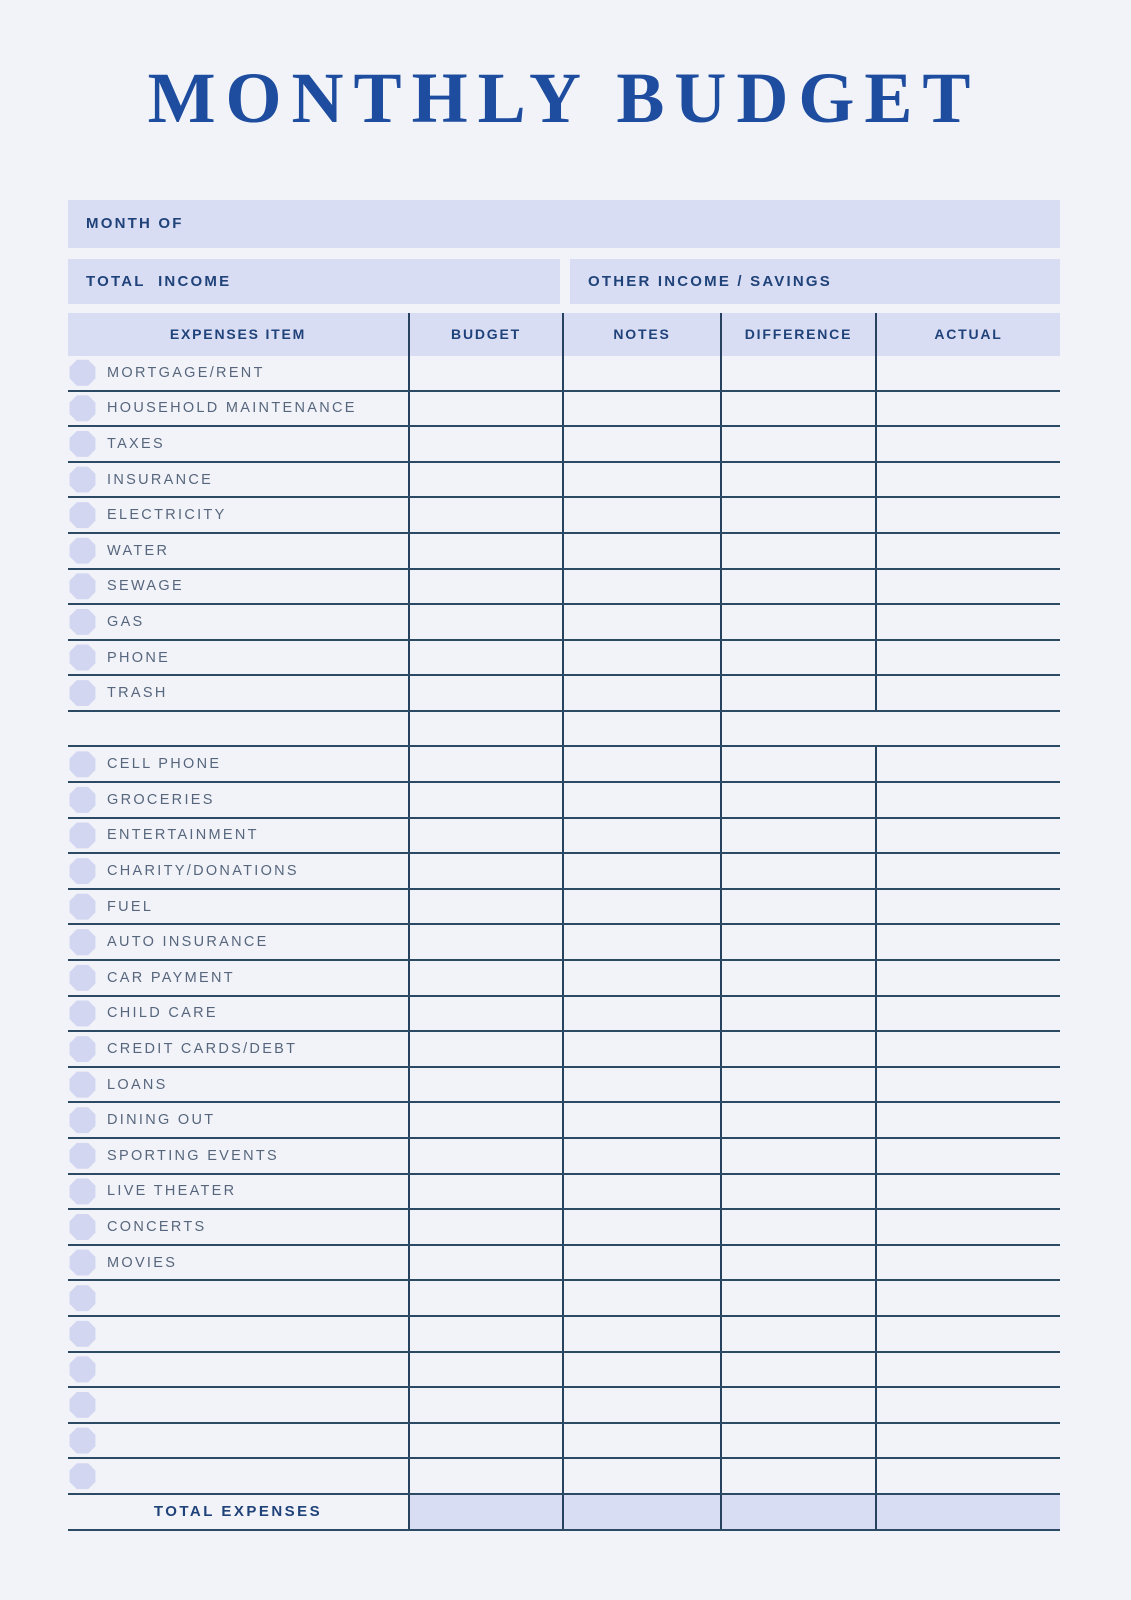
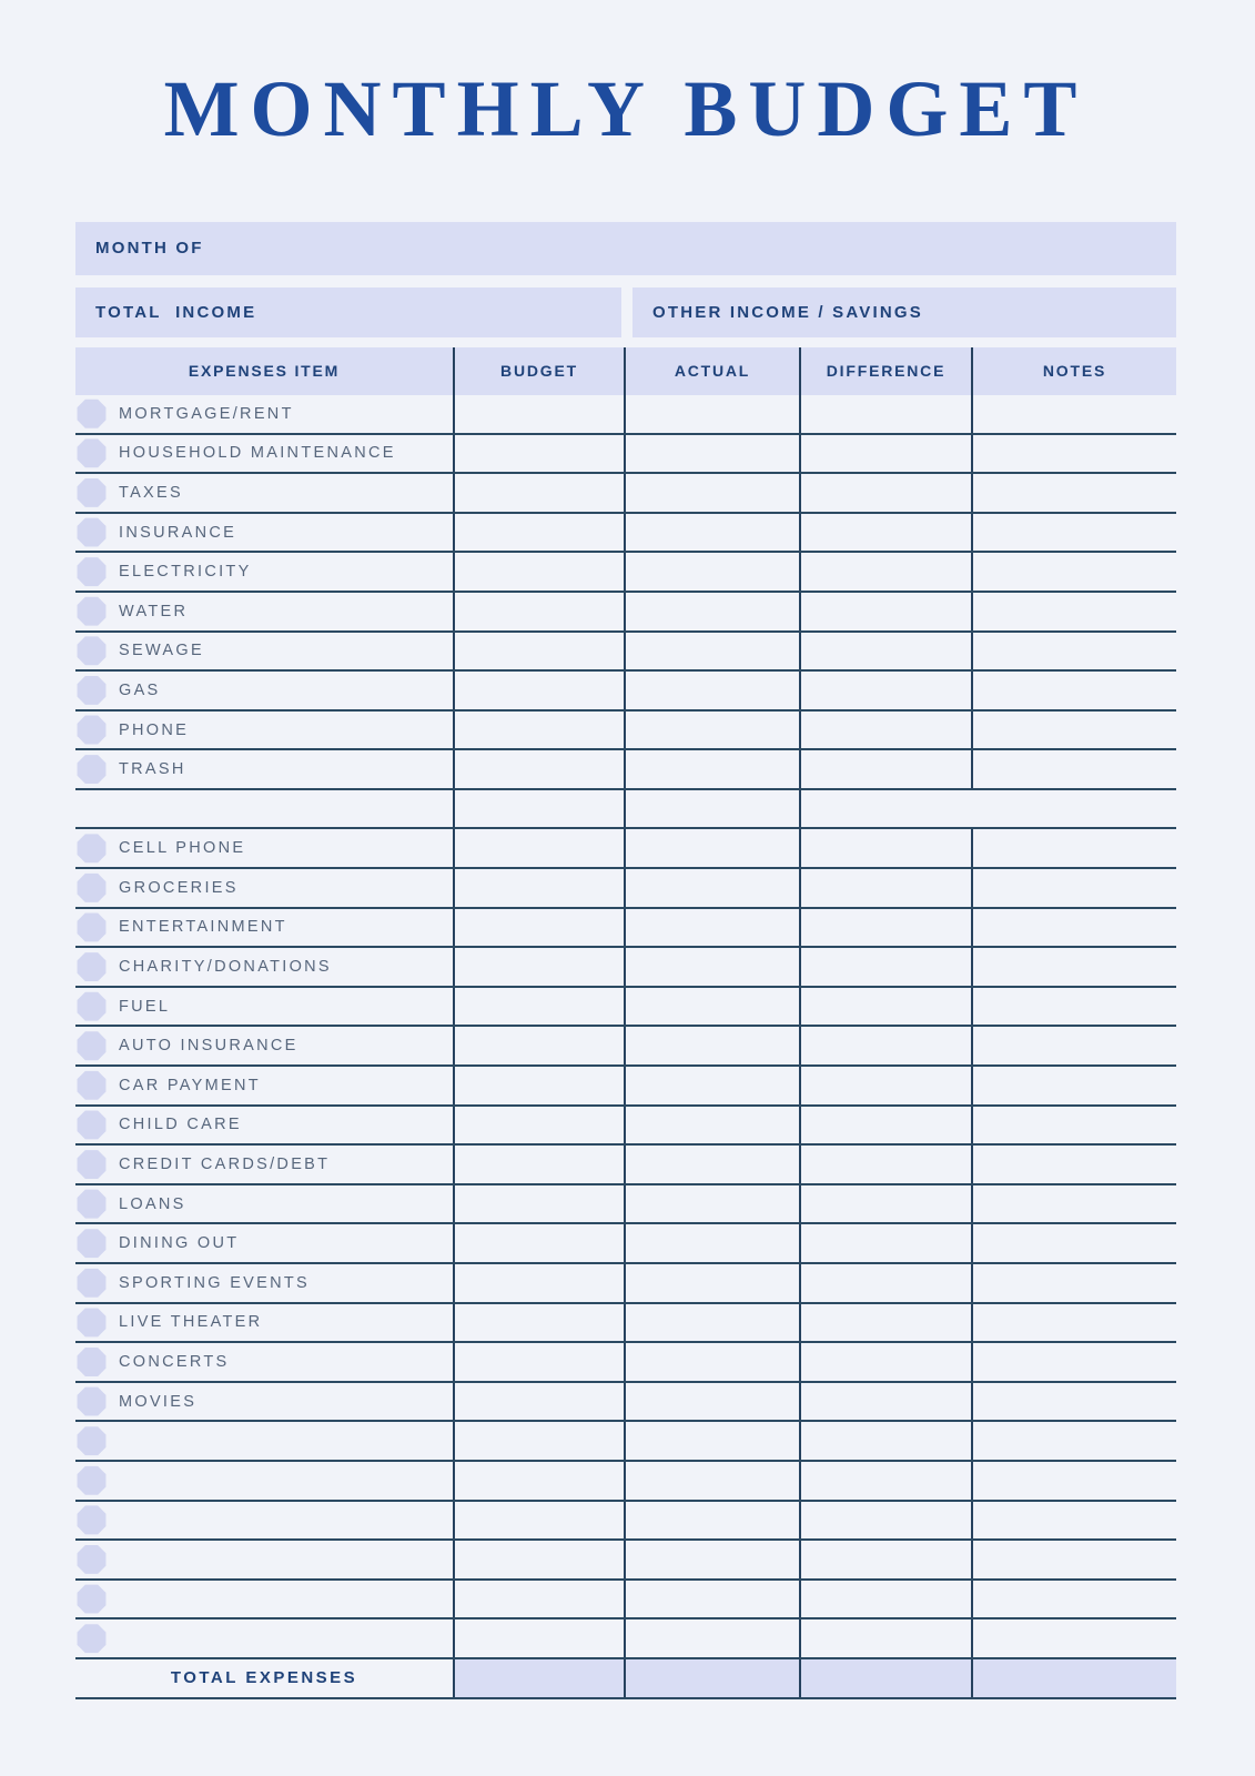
  MONTHLY BUDGET
  MONTH OF
  TOTAL INCOME
  OTHER INCOME / SAVINGS
  EXPENSES ITEM
  BUDGET
- NOTES
+ ACTUAL
  DIFFERENCE
- ACTUAL
+ NOTES
  MORTGAGE/RENT
  HOUSEHOLD MAINTENANCE
  TAXES
  INSURANCE
  ELECTRICITY
  WATER
  SEWAGE
  GAS
  PHONE
  TRASH
  CELL PHONE
  GROCERIES
  ENTERTAINMENT
  CHARITY/DONATIONS
  FUEL
  AUTO INSURANCE
  CAR PAYMENT
  CHILD CARE
  CREDIT CARDS/DEBT
  LOANS
  DINING OUT
  SPORTING EVENTS
  LIVE THEATER
  CONCERTS
  MOVIES
  TOTAL EXPENSES
